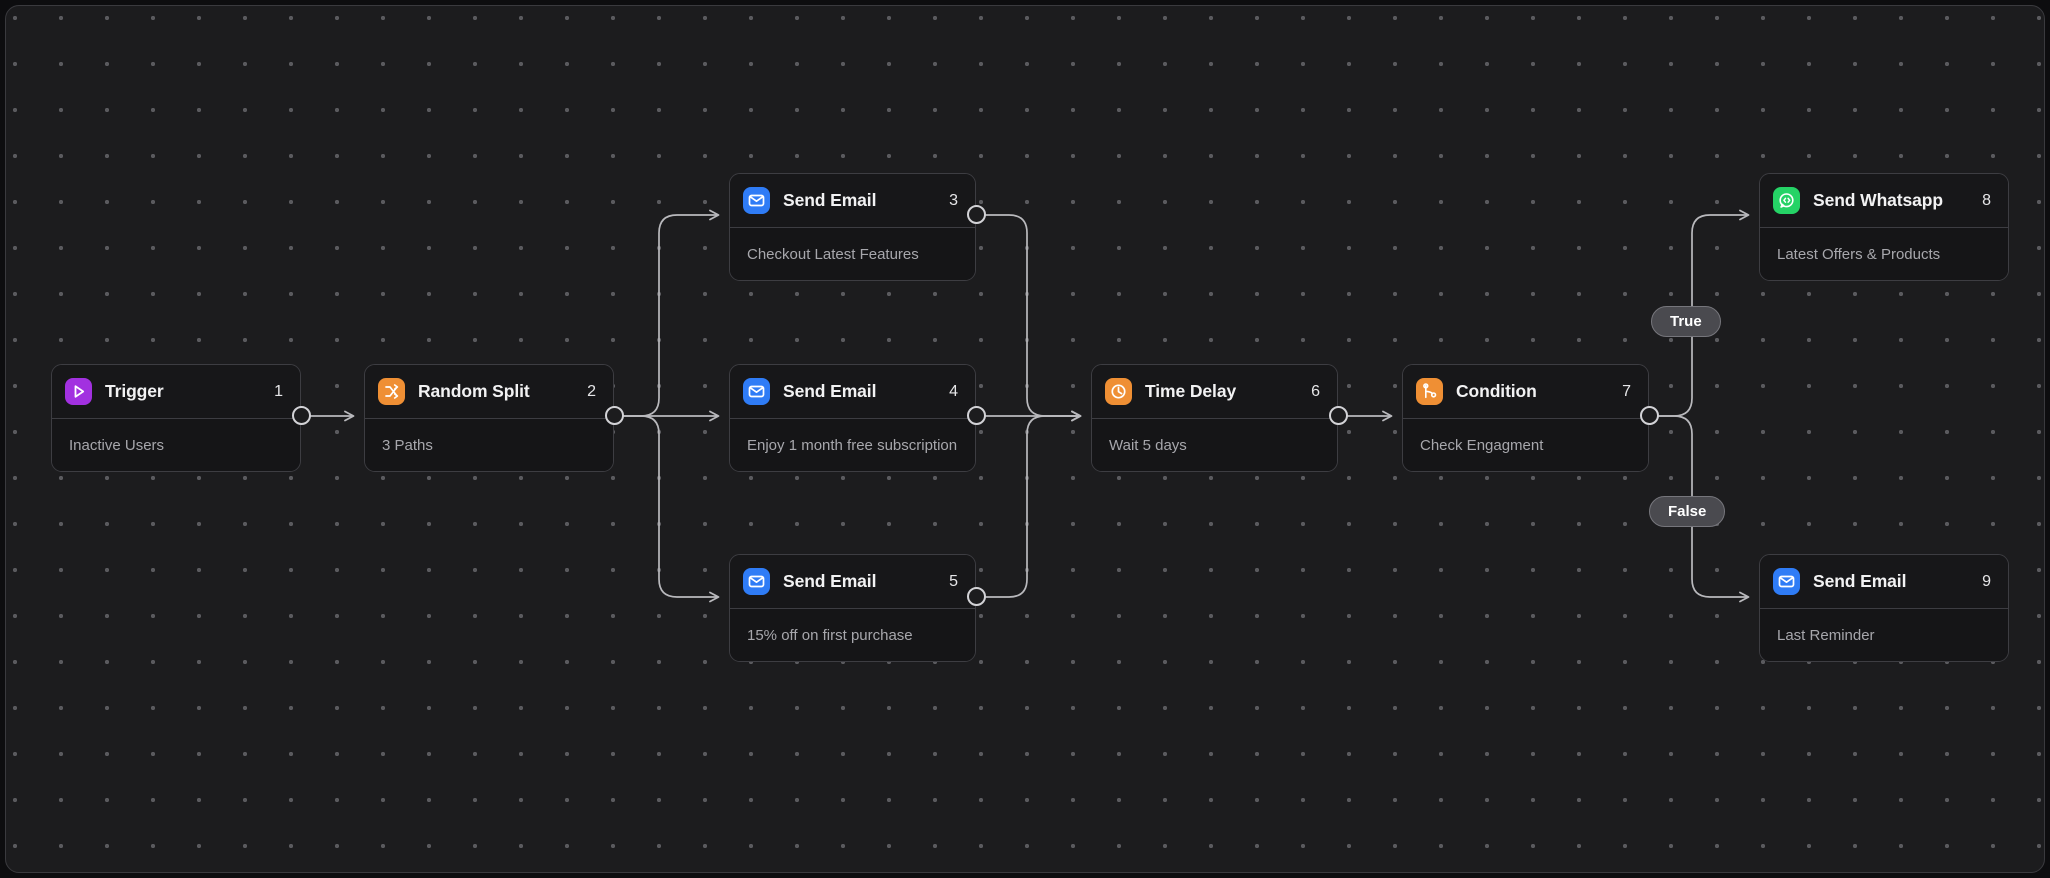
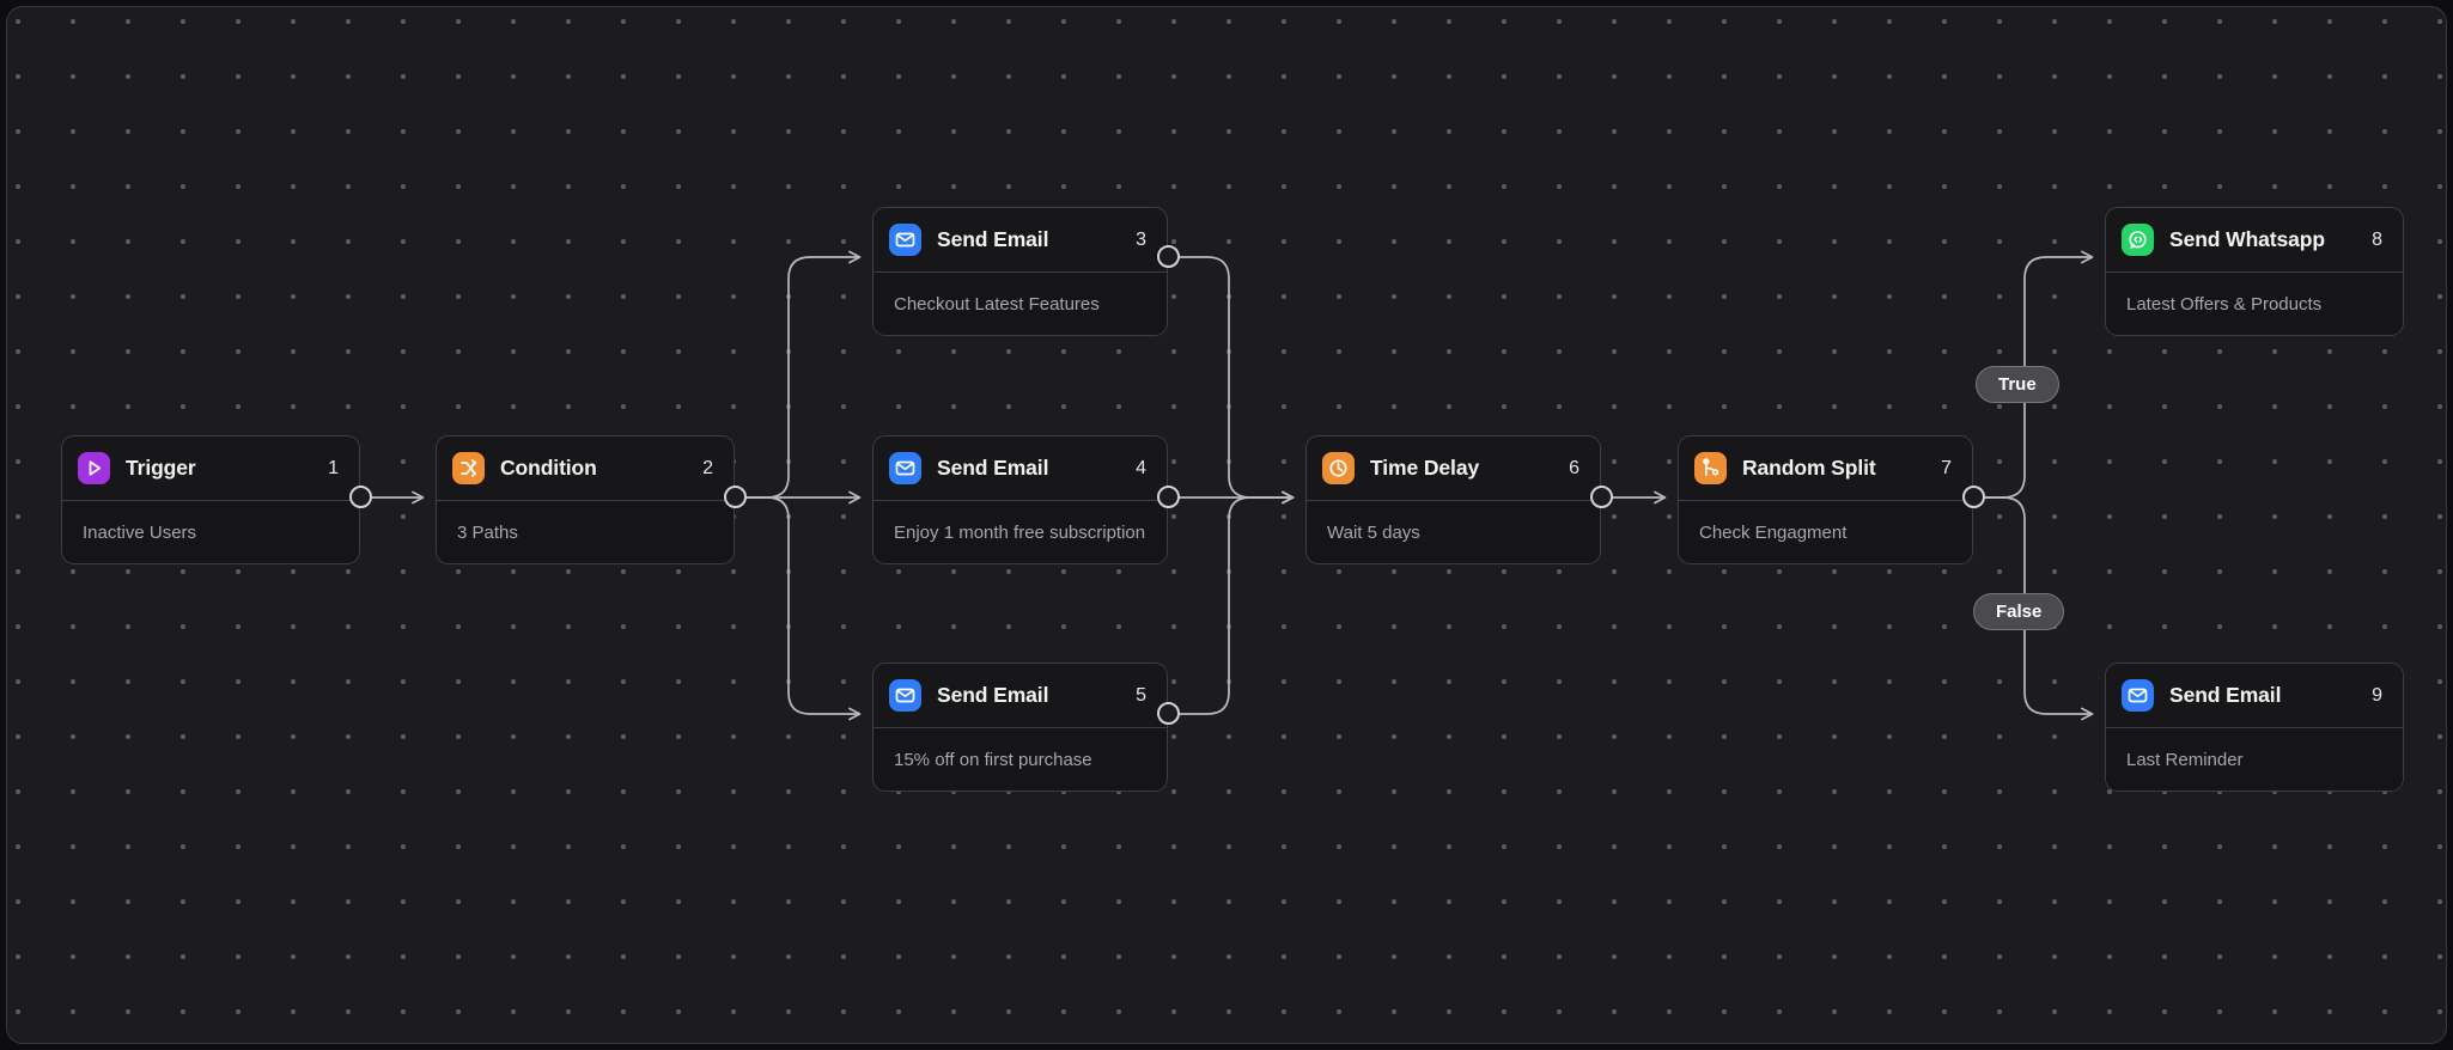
  Trigger
  1
  Inactive Users
- Random Split
+ Condition
  2
  3 Paths
  Send Email
  3
  Checkout Latest Features
  Send Email
  4
  Enjoy 1 month free subscription
  Send Email
  5
  15% off on first purchase
  Time Delay
  6
  Wait 5 days
- Condition
+ Random Split
  7
  Check Engagment
  Send Whatsapp
  8
  Latest Offers & Products
  Send Email
  9
  Last Reminder
  True
  False
